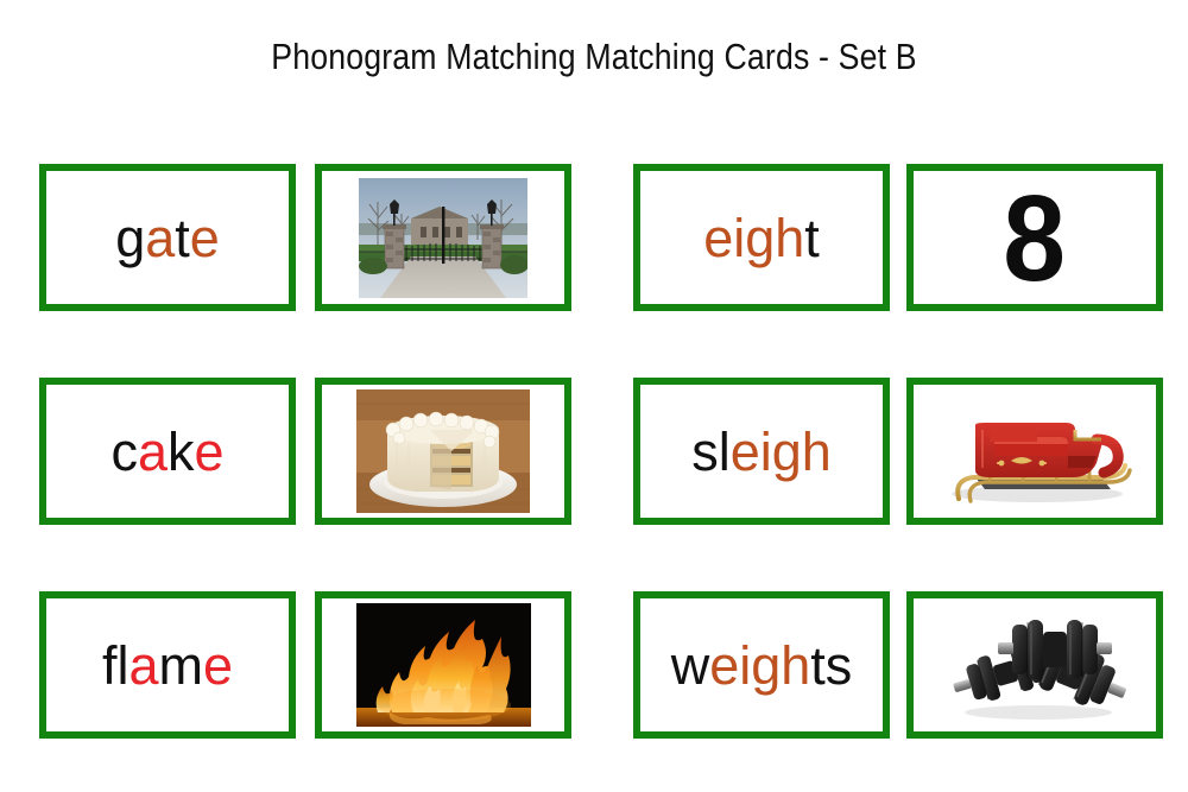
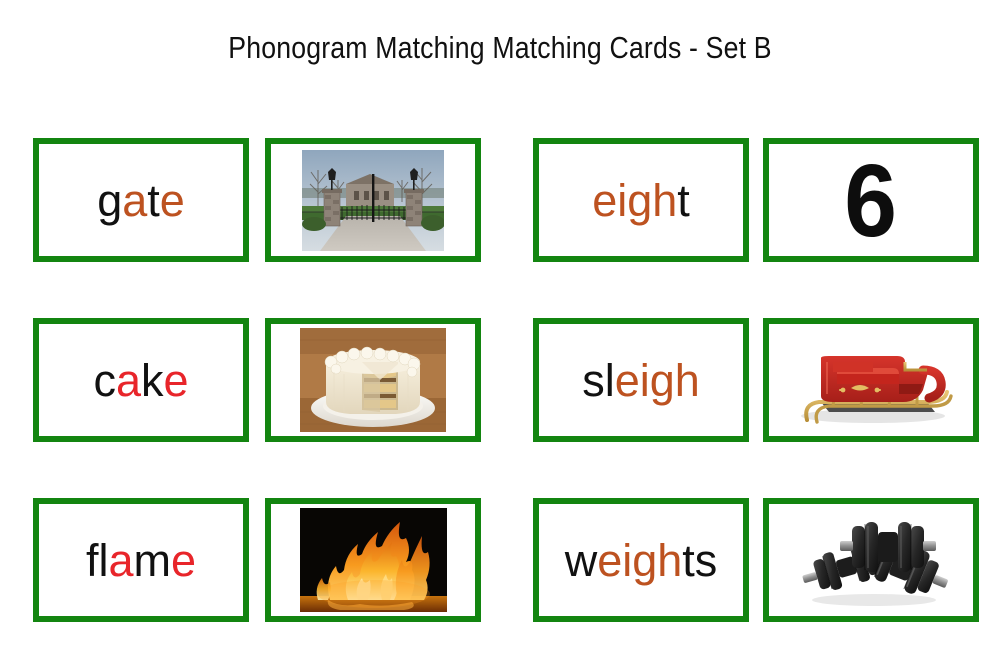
  Phonogram Matching Matching Cards - Set B
  gate
  eight
- 8
+ 6
  cake
  sleigh
  flame
  weights
